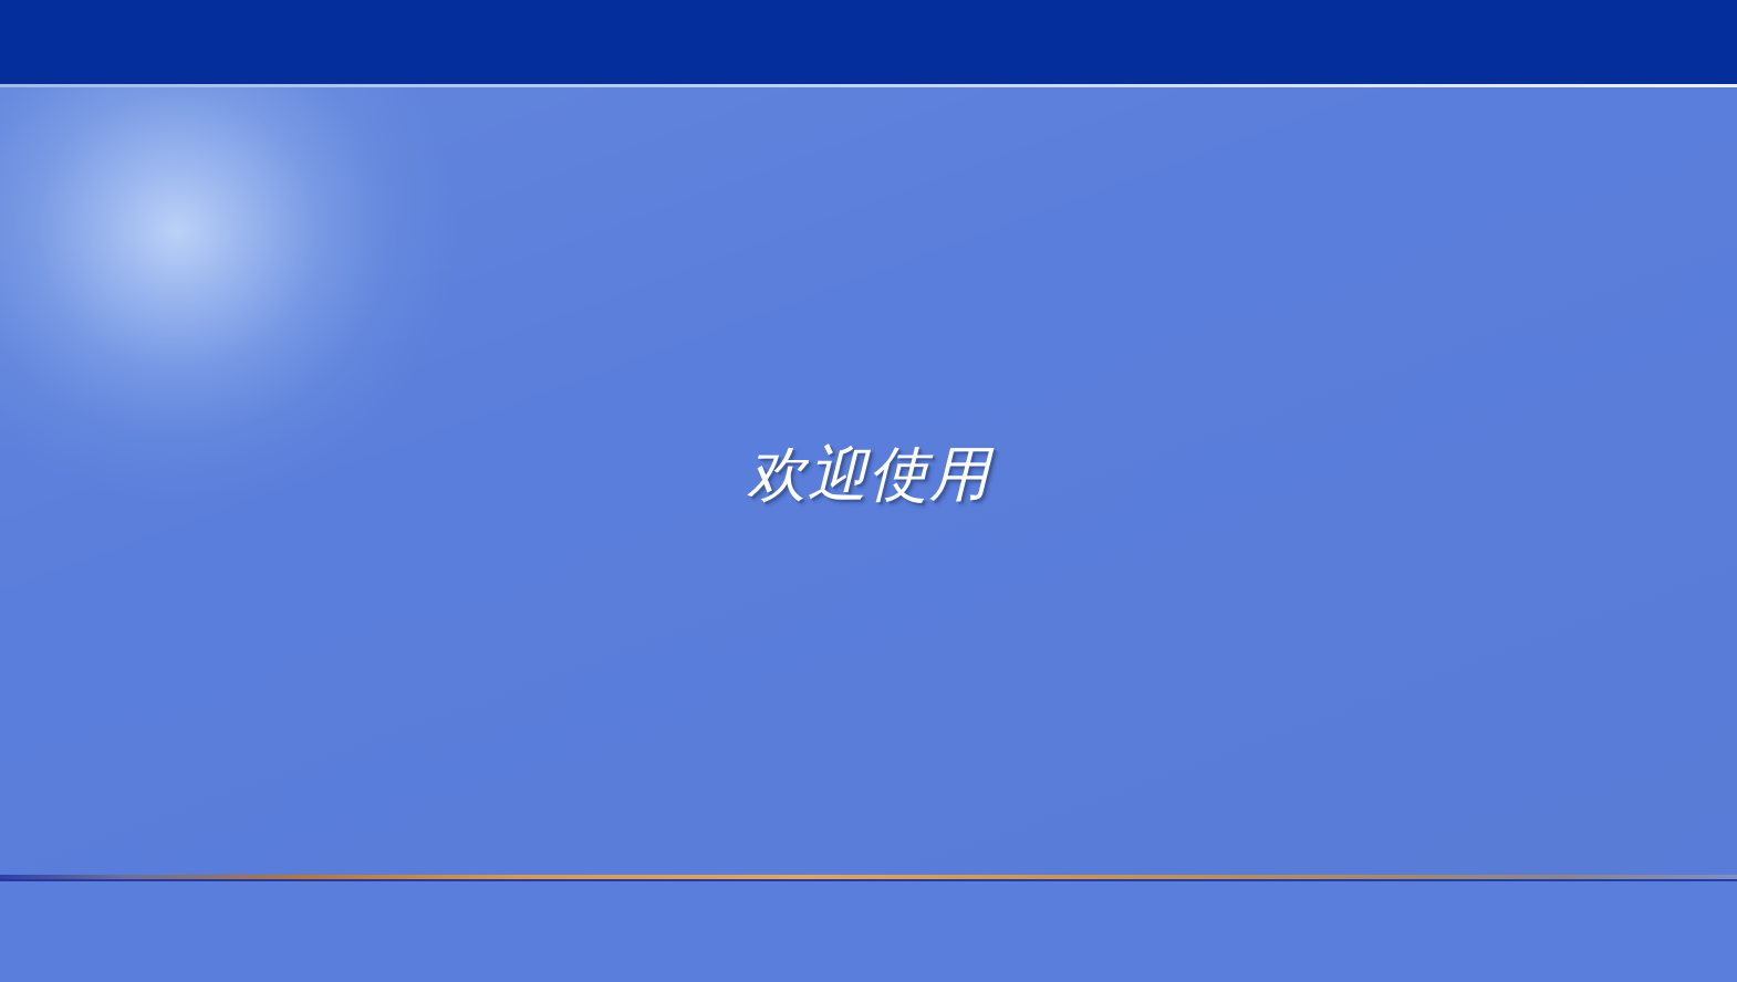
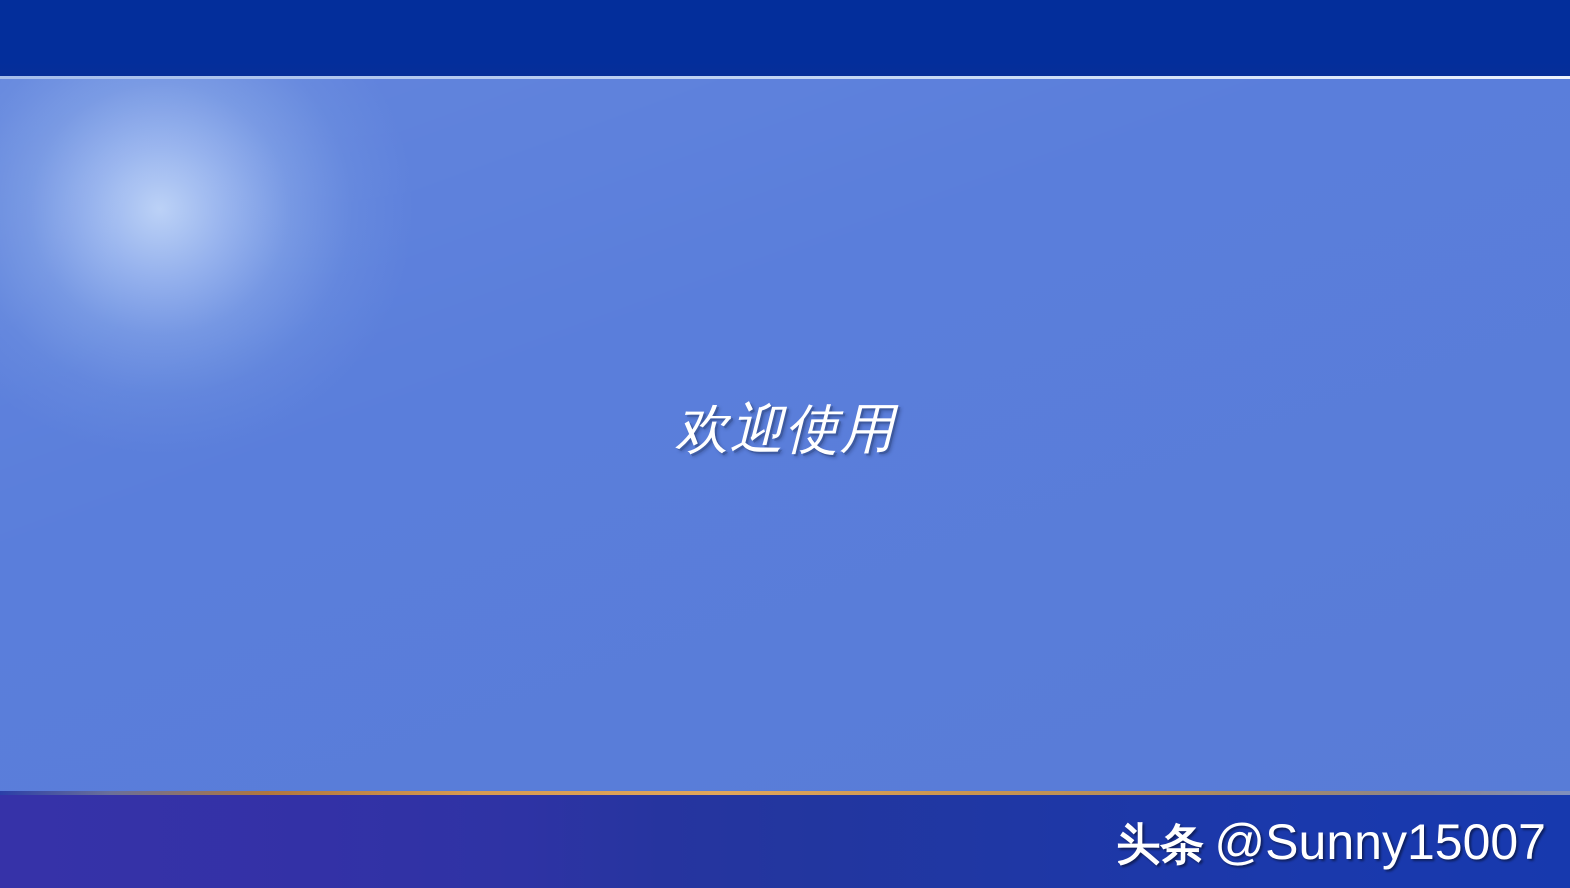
  欢迎使用
+ 头条
+ @Sunny15007
